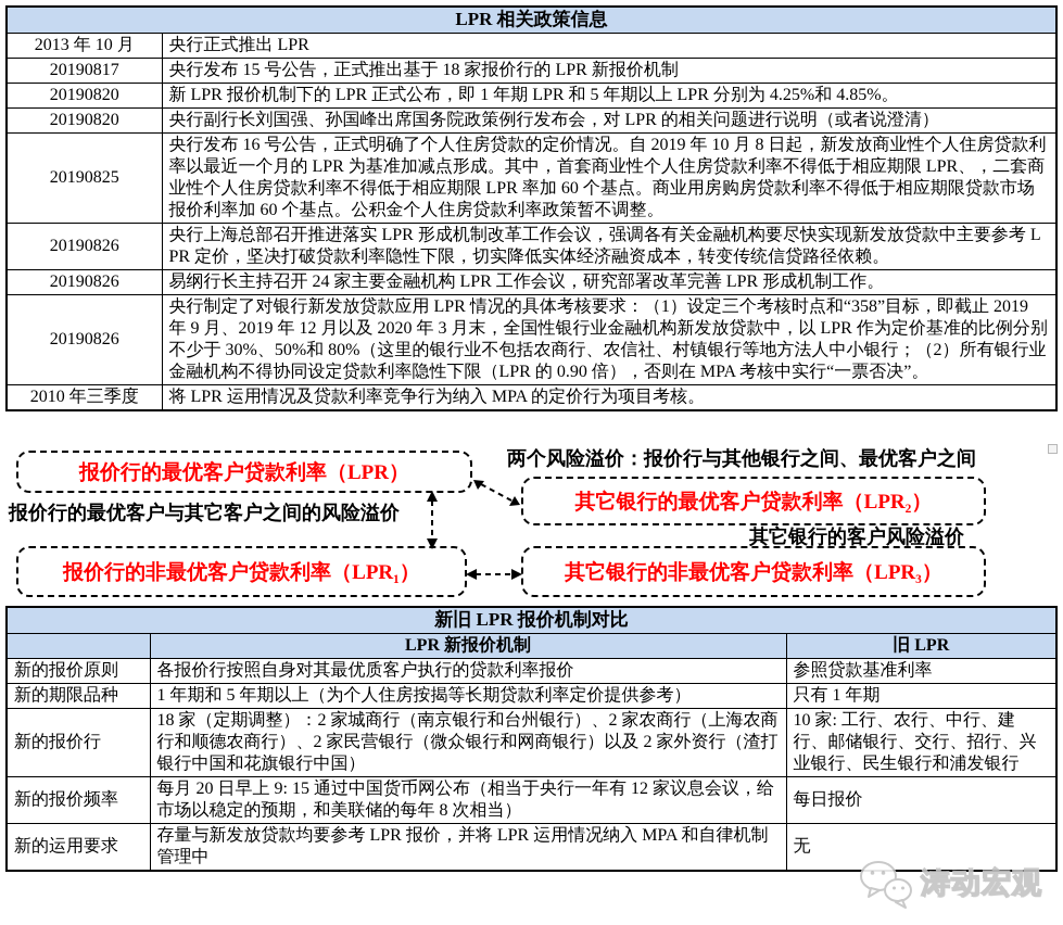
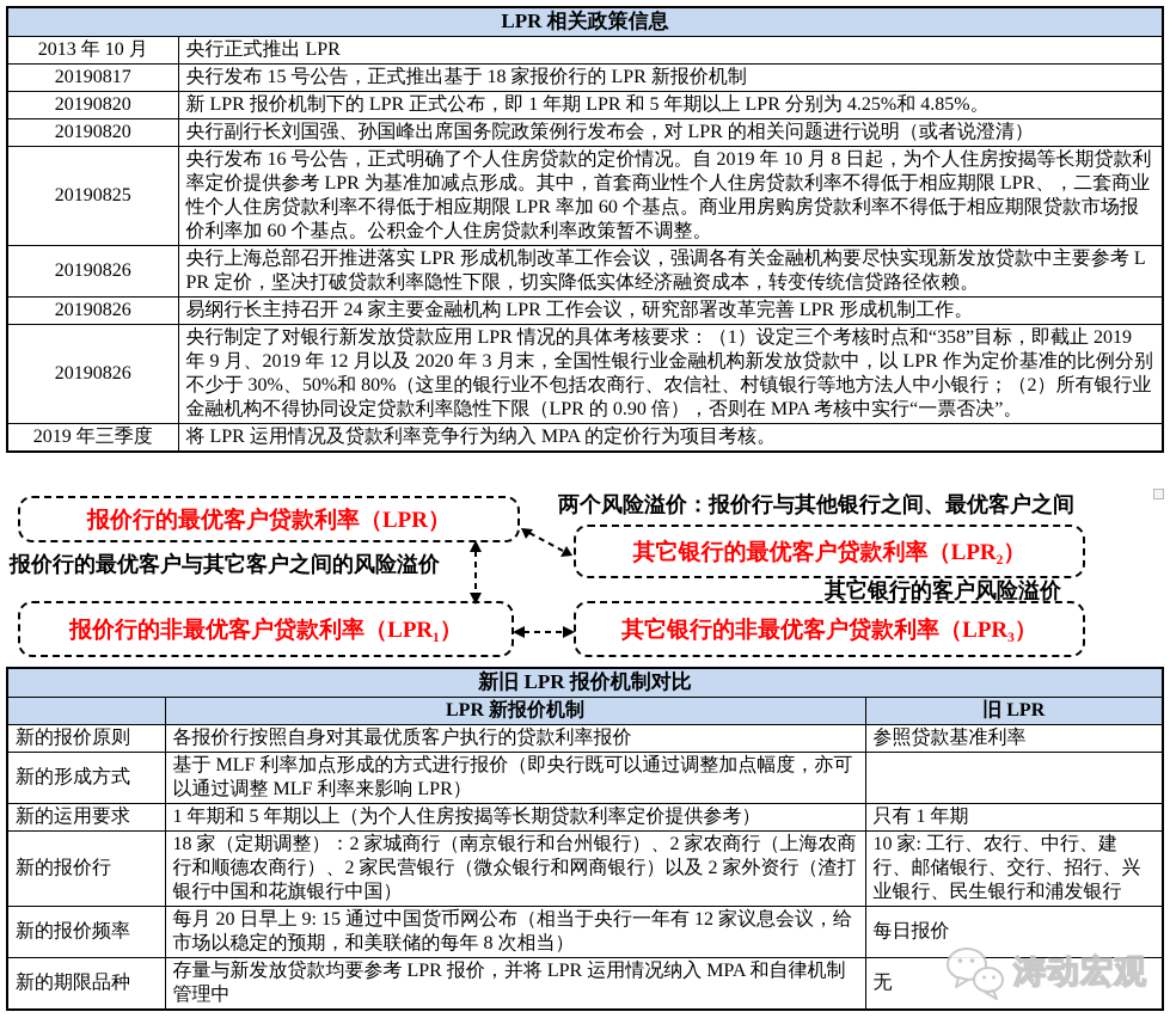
  LPR 相关政策信息
  2013 年 10 月	央行正式推出 LPR
  20190817	央行发布 15 号公告，正式推出基于 18 家报价行的 LPR 新报价机制
  20190820	新 LPR 报价机制下的 LPR 正式公布，即 1 年期 LPR 和 5 年期以上 LPR 分别为 4.25%和 4.85%。
  20190820	央行副行长刘国强、孙国峰出席国务院政策例行发布会，对 LPR 的相关问题进行说明（或者说澄清）
- 20190825	央行发布 16 号公告，正式明确了个人住房贷款的定价情况。自 2019 年 10 月 8 日起，新发放商业性个人住房贷款利率以最近一个月的 LPR 为基准加减点形成。其中，首套商业性个人住房贷款利率不得低于相应期限 LPR、，二套商业性个人住房贷款利率不得低于相应期限 LPR 率加 60 个基点。商业用房购房贷款利率不得低于相应期限贷款市场报价利率加 60 个基点。公积金个人住房贷款利率政策暂不调整。
+ 20190825	央行发布 16 号公告，正式明确了个人住房贷款的定价情况。自 2019 年 10 月 8 日起，为个人住房按揭等长期贷款利率定价提供参考 LPR 为基准加减点形成。其中，首套商业性个人住房贷款利率不得低于相应期限 LPR、，二套商业性个人住房贷款利率不得低于相应期限 LPR 率加 60 个基点。商业用房购房贷款利率不得低于相应期限贷款市场报价利率加 60 个基点。公积金个人住房贷款利率政策暂不调整。
  20190826	央行上海总部召开推进落实 LPR 形成机制改革工作会议，强调各有关金融机构要尽快实现新发放贷款中主要参考 LPR 定价，坚决打破贷款利率隐性下限，切实降低实体经济融资成本，转变传统信贷路径依赖。
  20190826	易纲行长主持召开 24 家主要金融机构 LPR 工作会议，研究部署改革完善 LPR 形成机制工作。
  20190826	央行制定了对银行新发放贷款应用 LPR 情况的具体考核要求：（1）设定三个考核时点和“358”目标，即截止 2019 年 9 月、2019 年 12 月以及 2020 年 3 月末，全国性银行业金融机构新发放贷款中，以 LPR 作为定价基准的比例分别不少于 30%、50%和 80%（这里的银行业不包括农商行、农信社、村镇银行等地方法人中小银行；（2）所有银行业金融机构不得协同设定贷款利率隐性下限（LPR 的 0.90 倍），否则在 MPA 考核中实行“一票否决”。
- 2010 年三季度	将 LPR 运用情况及贷款利率竞争行为纳入 MPA 的定价行为项目考核。
+ 2019 年三季度	将 LPR 运用情况及贷款利率竞争行为纳入 MPA 的定价行为项目考核。
  报价行的最优客户贷款利率（LPR）
  其它银行的最优客户贷款利率（LPR₂）
  报价行的非最优客户贷款利率（LPR₁）
  其它银行的非最优客户贷款利率（LPR₃）
  两个风险溢价：报价行与其他银行之间、最优客户之间
  报价行的最优客户与其它客户之间的风险溢价
  其它银行的客户风险溢价
  新旧 LPR 报价机制对比
  	LPR 新报价机制	旧 LPR
  新的报价原则	各报价行按照自身对其最优质客户执行的贷款利率报价	参照贷款基准利率
+ 新的形成方式	基于 MLF 利率加点形成的方式进行报价（即央行既可以通过调整加点幅度，亦可以通过调整 MLF 利率来影响 LPR）
- 新的期限品种	1 年期和 5 年期以上（为个人住房按揭等长期贷款利率定价提供参考）	只有 1 年期
+ 新的运用要求	1 年期和 5 年期以上（为个人住房按揭等长期贷款利率定价提供参考）	只有 1 年期
  新的报价行	18 家（定期调整）：2 家城商行（南京银行和台州银行）、2 家农商行（上海农商行和顺德农商行）、2 家民营银行（微众银行和网商银行）以及 2 家外资行（渣打银行中国和花旗银行中国）	10 家: 工行、农行、中行、建行、邮储银行、交行、招行、兴业银行、民生银行和浦发银行
  新的报价频率	每月 20 日早上 9: 15 通过中国货币网公布（相当于央行一年有 12 家议息会议，给市场以稳定的预期，和美联储的每年 8 次相当）	每日报价
- 新的运用要求	存量与新发放贷款均要参考 LPR 报价，并将 LPR 运用情况纳入 MPA 和自律机制管理中	无
+ 新的期限品种	存量与新发放贷款均要参考 LPR 报价，并将 LPR 运用情况纳入 MPA 和自律机制管理中	无
  涛动宏观
